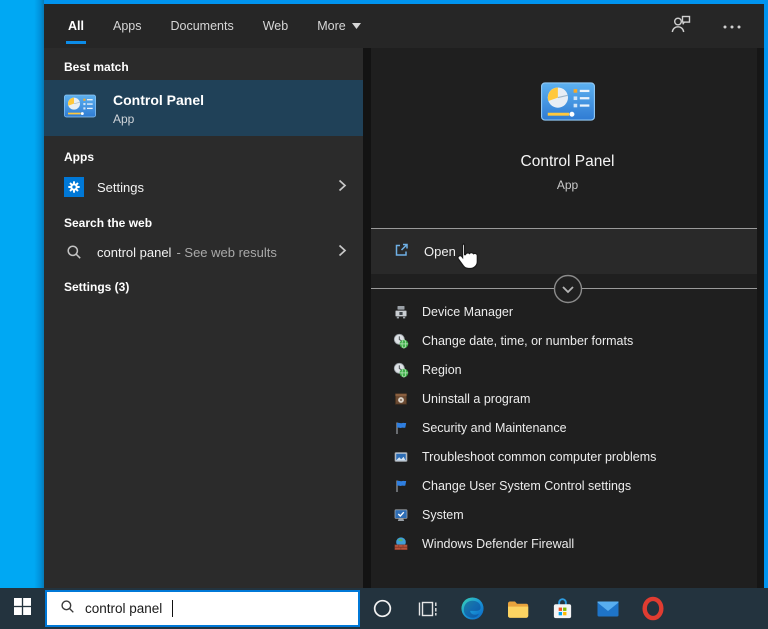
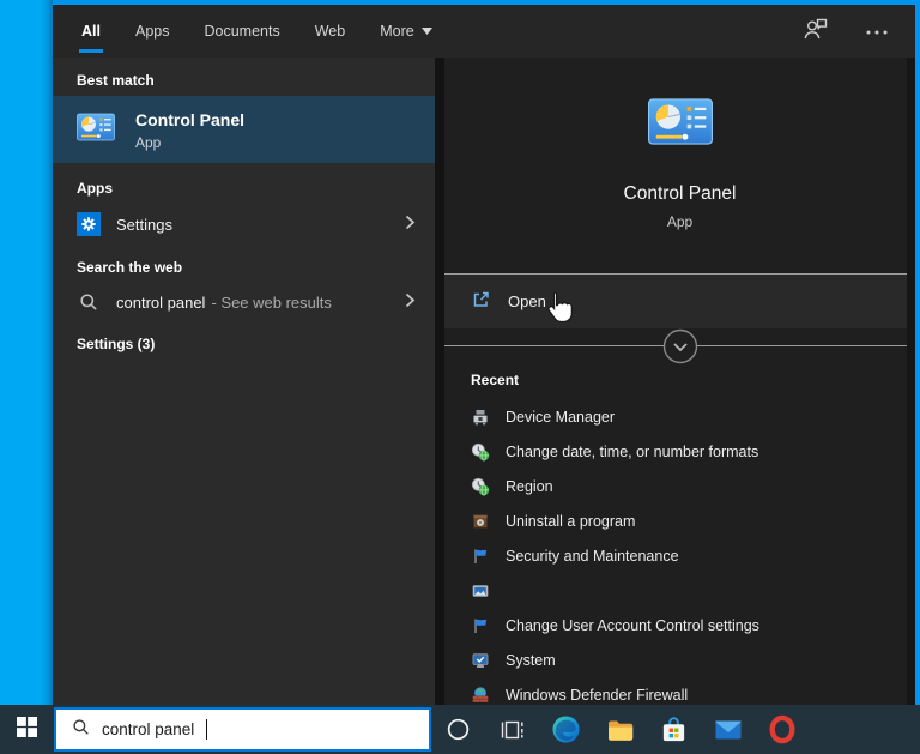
  All
  Apps
  Documents
  Web
  More
  Best match
  Control Panel
  App
  Apps
  Settings
  Search the web
  control panel
  - See web results
  Settings (3)
  Control Panel
  App
  Open
+ Recent
  Device Manager
  Change date, time, or number formats
  Region
  Uninstall a program
  Security and Maintenance
- Troubleshoot common computer problems
- Change User System Control settings
+ Change User Account Control settings
  System
  Windows Defender Firewall
  control panel
